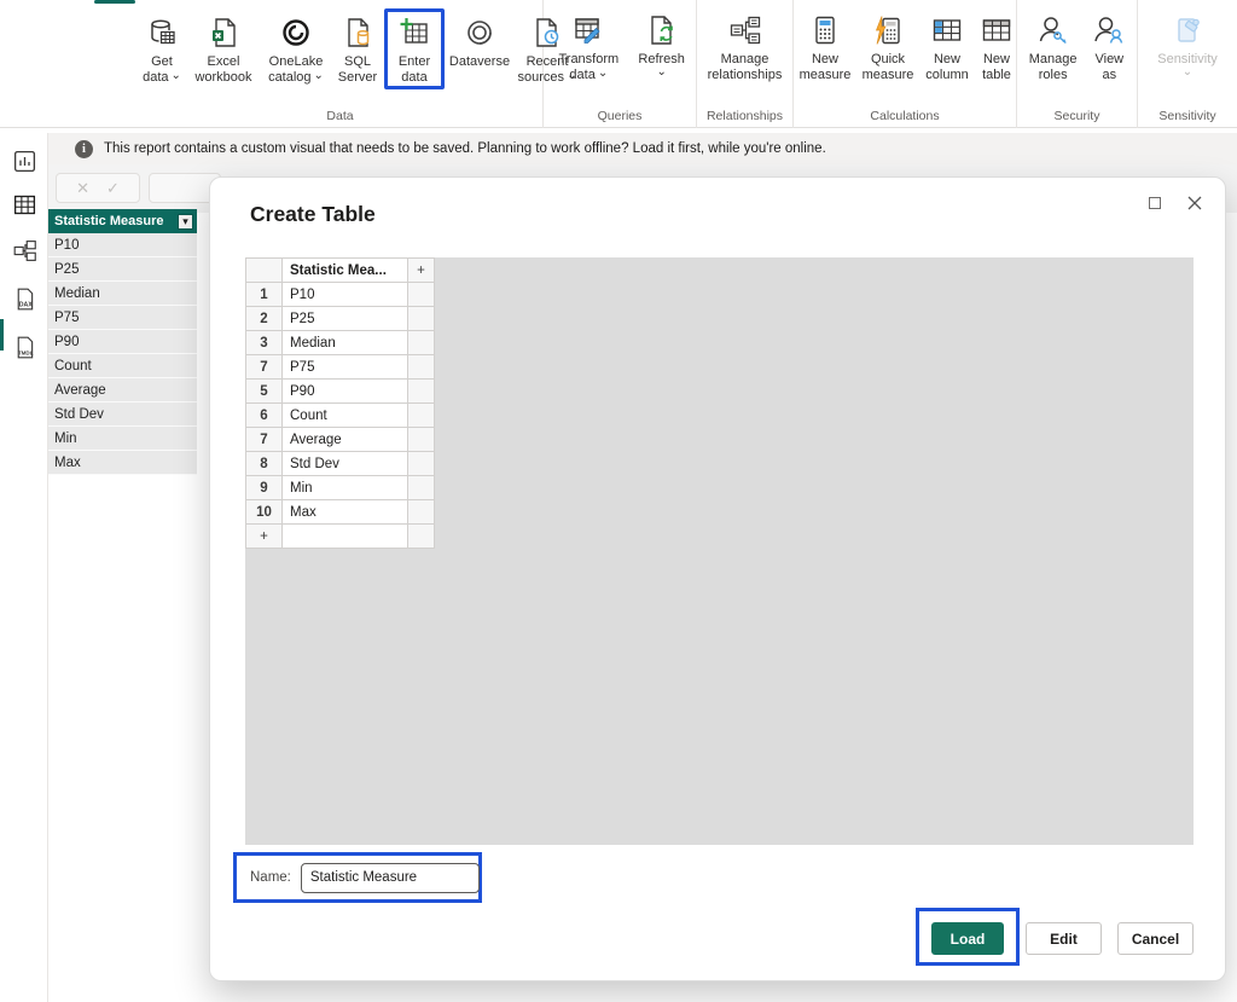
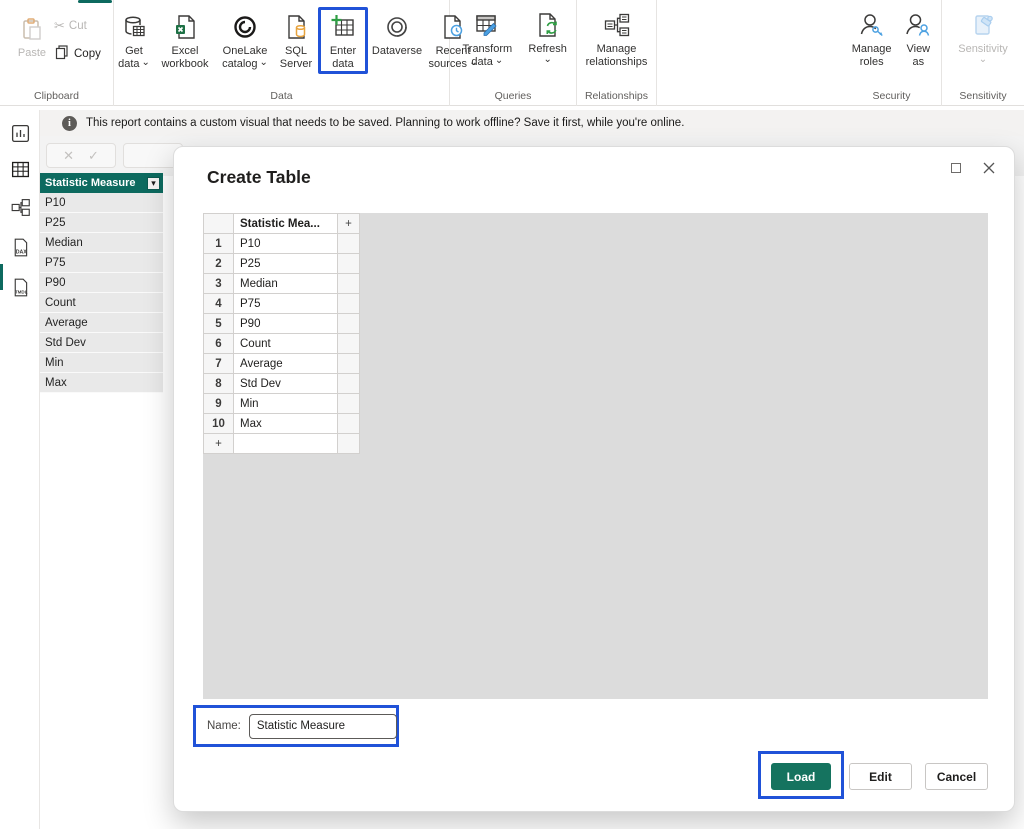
+ Paste
+ ✂
+ Cut
+ Copy
+ Clipboard
  Get data
  Excel workbook
  OneLake catalog
  SQL Server
  Enter data
  Dataverse
  Recent sources
  Data
  Transform data
  Refresh
  Queries
  Manage relationships
  Relationships
- New measure
- Quick measure
- New column
- New table
- Calculations
  Manage roles
  View as
  Security
  Sensitivity
  Sensitivity
  i
- This report contains a custom visual that needs to be saved. Planning to work offline? Load it first, while you're online.
+ This report contains a custom visual that needs to be saved. Planning to work offline? Save it first, while you're online.
  Statistic Measure
  P10
  P25
  Median
  P75
  P90
  Count
  Average
  Std Dev
  Min
  Max
  Create Table
  	Statistic Mea...	+
  1	P10
  2	P25
  3	Median
- 7	P75
+ 4	P75
  5	P90
  6	Count
  7	Average
  8	Std Dev
  9	Min
  10	Max
  +
  Name:
  Statistic Measure
  Load
  Edit
  Cancel
